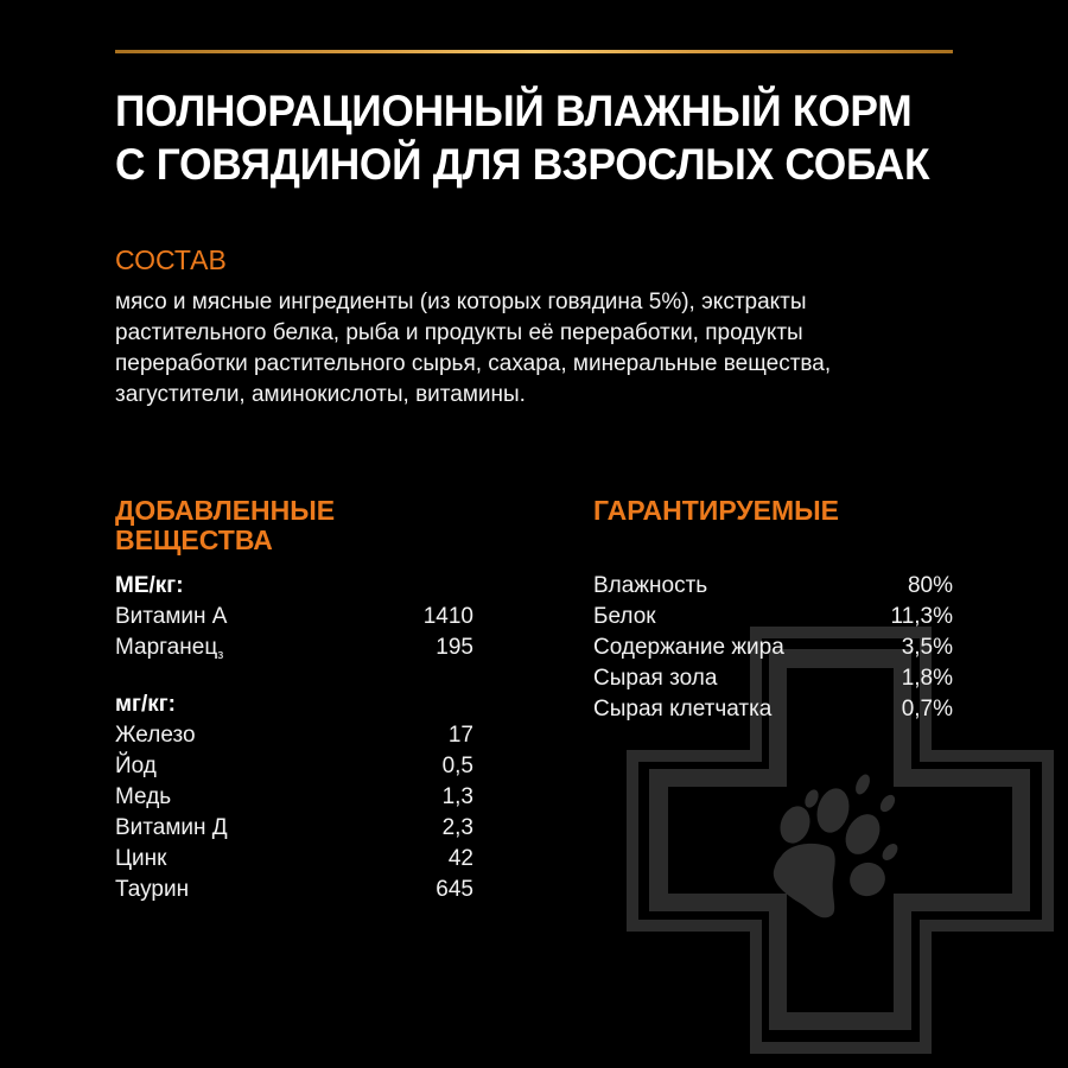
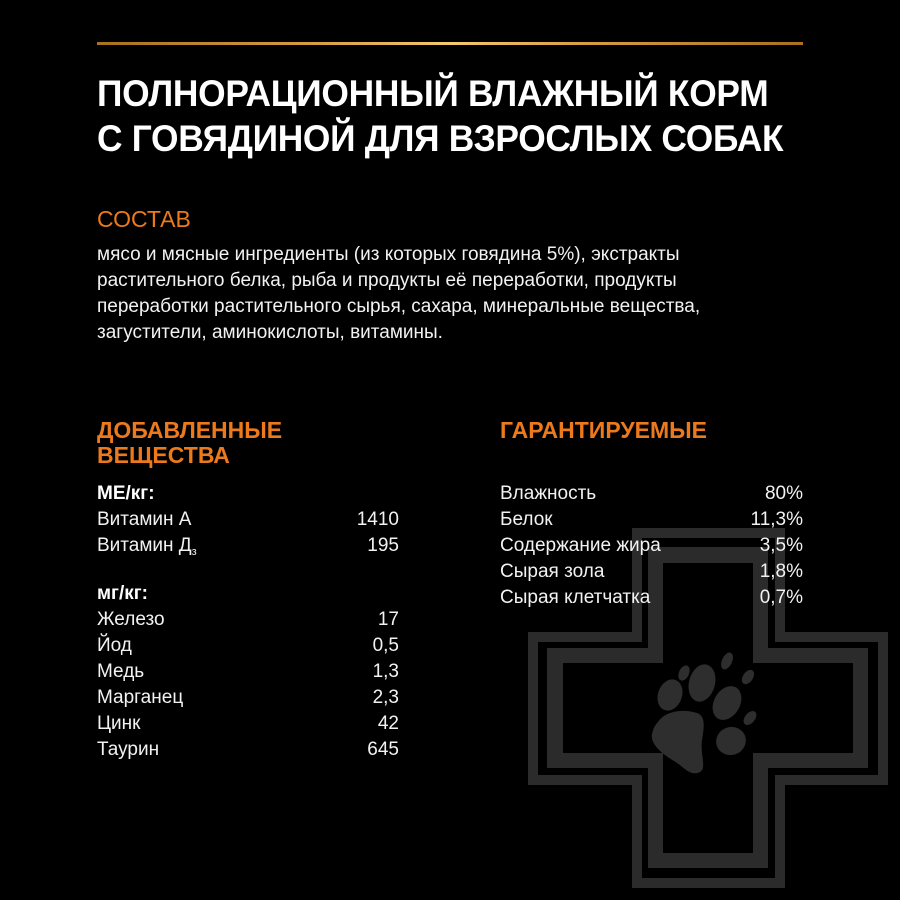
  ПОЛНОРАЦИОННЫЙ ВЛАЖНЫЙ КОРМ
  С ГОВЯДИНОЙ ДЛЯ ВЗРОСЛЫХ СОБА
  СОСТАВ
  мясо и мясные ингредиенты (из которых говядина 5%), экстракты
  растительного белка, рыба и продукты её переработки, продукты
  переработки растительного сырья, сахара, минеральные вещества,
  загустители, аминокислоты, витамины.
  ДОБАВЛЕННЫЕ
  ВЕЩЕСТВА
  ГАРАНТИРУЕМЫЕ
  МЕ/кг:
  Витамин А
  1410
- Марганецз
+ Витамин Дз
  195
  мг/кг:
  Железо
  17
  Йод
  0,5
  Медь
  1,3
- Витамин Д
+ Марганец
  2,3
  Цинк
  42
  Таурин
  645
  Влажность
  80%
  Белок
  11,3%
  Содержание жира
  3,5%
  Сырая зола
  1,8%
  Сырая клетчатка
  0,7%
